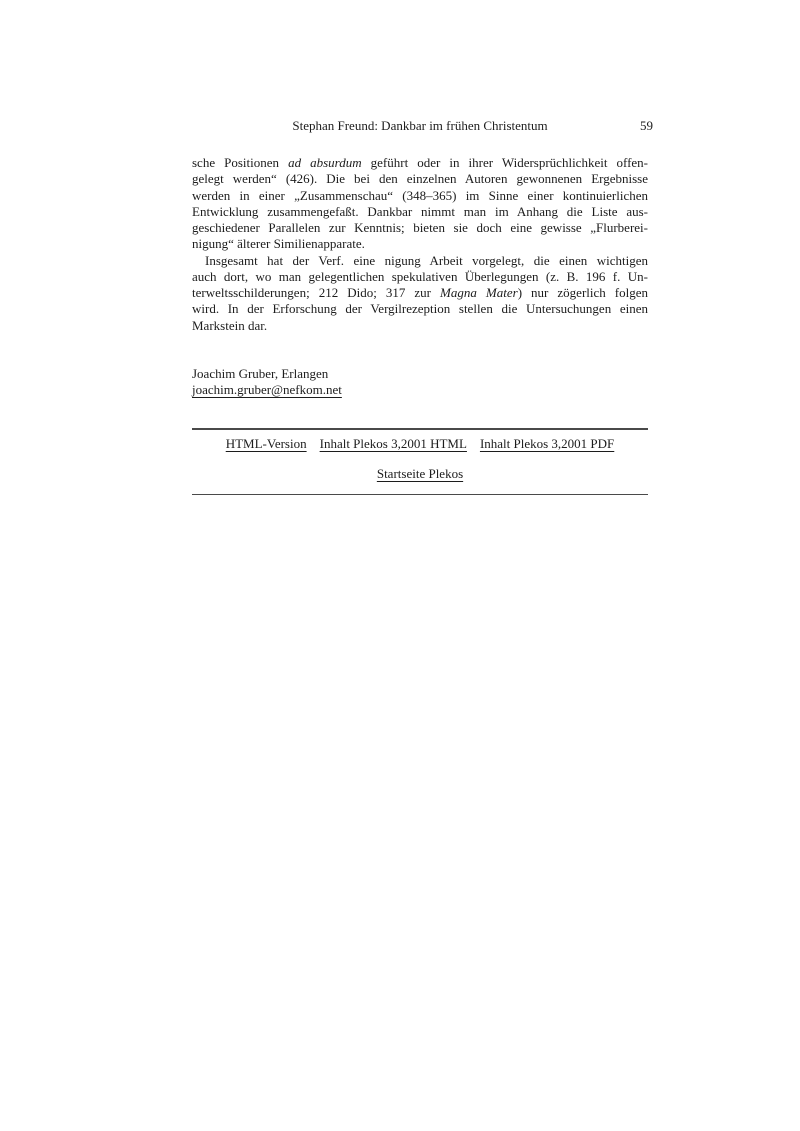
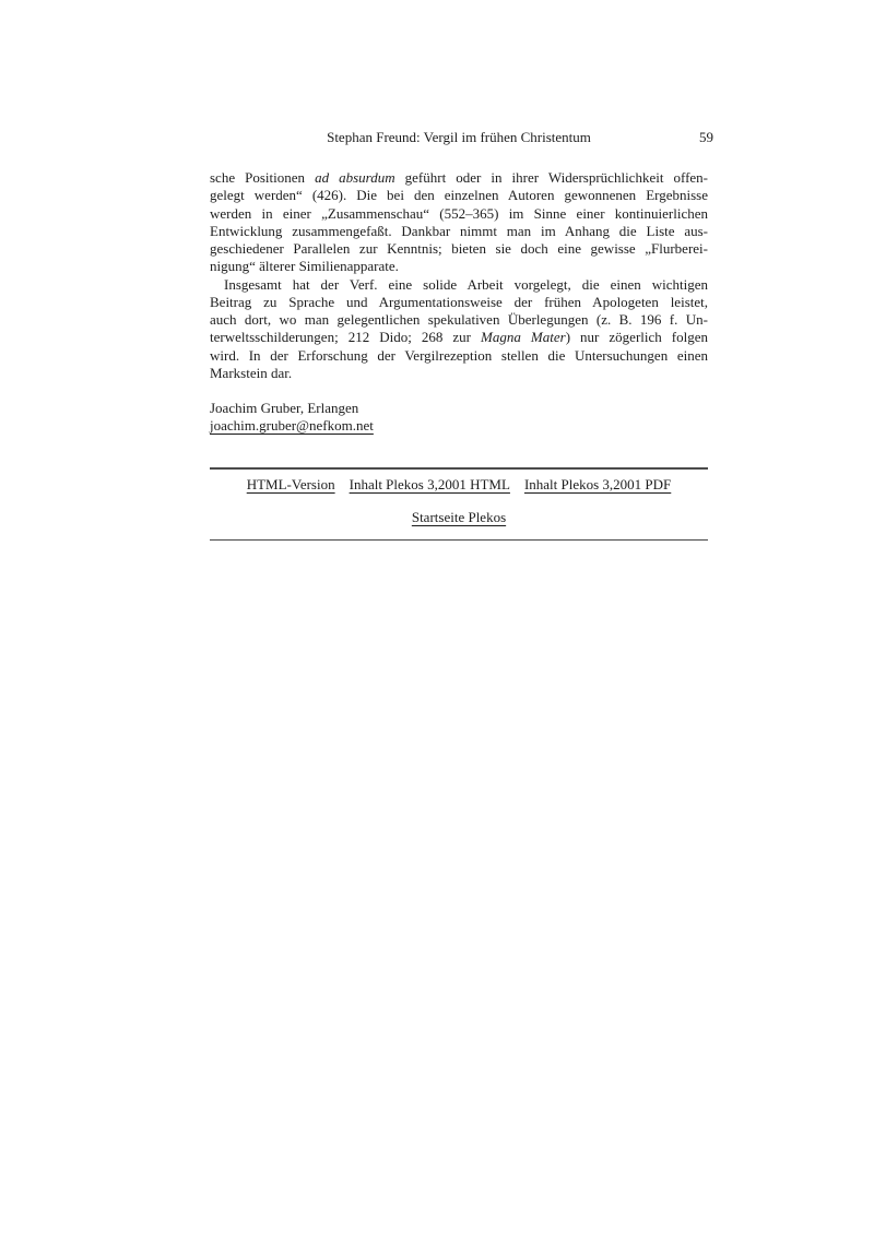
- Stephan Freund: Dankbar im frühen Christentum
+ Stephan Freund: Vergil im frühen Christentum
  59
  sche Positionen ad absurdum geführt oder in ihrer Widersprüchlichkeit offen-
  gelegt werden“ (426). Die bei den einzelnen Autoren gewonnenen Ergebnisse
- werden in einer „Zusammenschau“ (348–365) im Sinne einer kontinuierlichen
+ werden in einer „Zusammenschau“ (552–365) im Sinne einer kontinuierlichen
  Entwicklung zusammengefaßt. Dankbar nimmt man im Anhang die Liste aus-
  geschiedener Parallelen zur Kenntnis; bieten sie doch eine gewisse „Flurberei-
  nigung“ älterer Similienapparate.
- Insgesamt hat der Verf. eine nigung Arbeit vorgelegt, die einen wichtigen
+ Insgesamt hat der Verf. eine solide Arbeit vorgelegt, die einen wichtigen
+ Beitrag zu Sprache und Argumentationsweise der frühen Apologeten leistet,
  auch dort, wo man gelegentlichen spekulativen Überlegungen (z. B. 196 f. Un-
- terweltsschilderungen; 212 Dido; 317 zur Magna Mater) nur zögerlich folgen
+ terweltsschilderungen; 212 Dido; 268 zur Magna Mater) nur zögerlich folgen
  wird. In der Erforschung der Vergilrezeption stellen die Untersuchungen einen
  Markstein dar.
  Joachim Gruber, Erlangen
  joachim.gruber@nefkom.net
  HTML-Version
  Inhalt Plekos 3,2001 HTML
  Inhalt Plekos 3,2001 PDF
  Startseite Plekos
